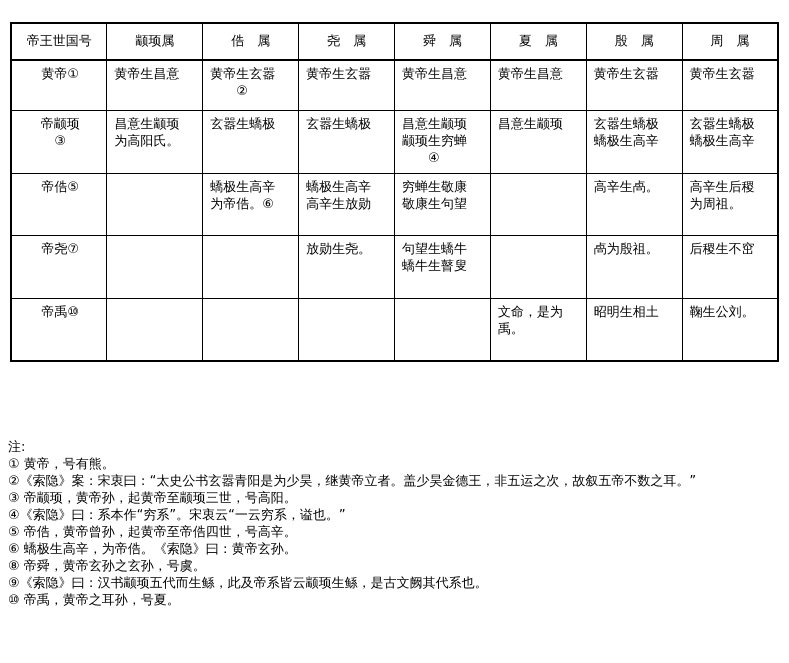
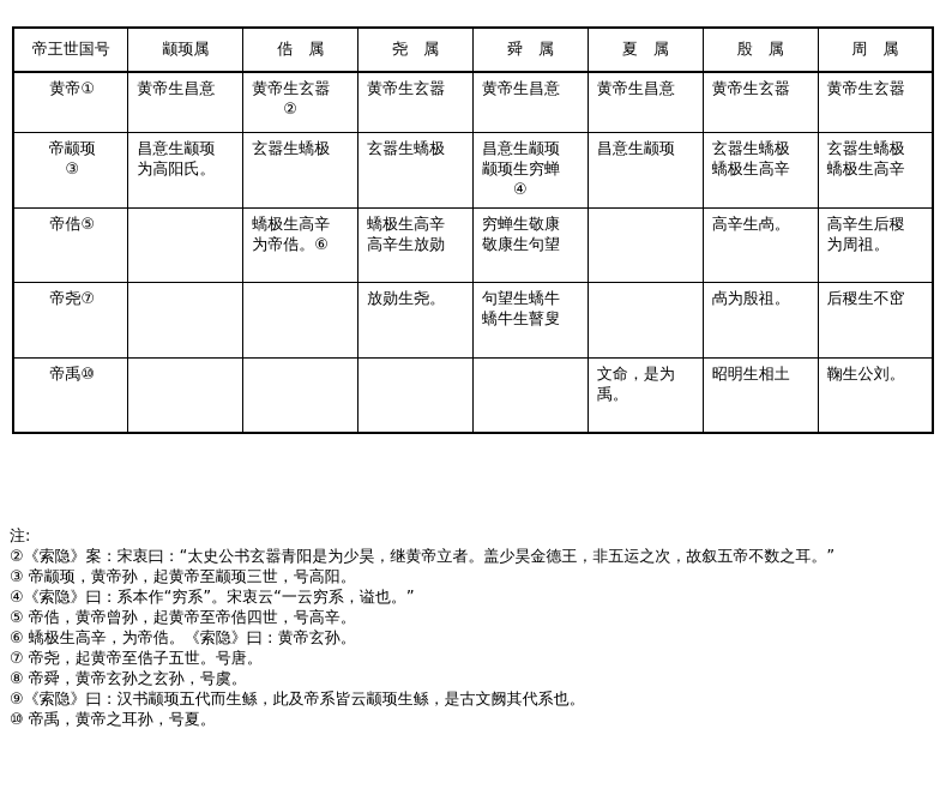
  帝王世国号	颛顼属	俈 属	尧 属	舜 属	夏 属	殷 属	周 属
  黄帝①	黄帝生昌意	黄帝生玄嚣 ②	黄帝生玄嚣	黄帝生昌意	黄帝生昌意	黄帝生玄嚣	黄帝生玄嚣
  帝颛顼 ③	昌意生颛顼 为高阳氏。	玄嚣生蟜极	玄嚣生蟜极	昌意生颛顼 颛顼生穷蝉 ④	昌意生颛顼	玄嚣生蟜极 蟜极生高辛	玄嚣生蟜极 蟜极生高辛
  帝俈⑤		蟜极生高辛 为帝俈。⑥	蟜极生高辛 高辛生放勋	穷蝉生敬康 敬康生句望		高辛生卨。	高辛生后稷 为周祖。
  帝尧⑦			放勋生尧。	句望生蟜牛 蟜牛生瞽叟		卨为殷祖。	后稷生不窋
  帝禹⑩					文命，是为 禹。	昭明生相土	鞠生公刘。
  注:
- ① 黄帝，号有熊。
  ②《索隐》案：宋衷曰：“太史公书玄嚣青阳是为少昊，继黄帝立者。盖少昊金德王，非五运之次，故叙五帝不数之耳。”
  ③ 帝颛顼，黄帝孙，起黄帝至颛顼三世，号高阳。
  ④《索隐》曰：系本作“穷系”。宋衷云“一云穷系，谥也。”
  ⑤ 帝俈，黄帝曾孙，起黄帝至帝俈四世，号高辛。
  ⑥ 蟜极生高辛，为帝俈。《索隐》曰：黄帝玄孙。
+ ⑦ 帝尧，起黄帝至俈子五世。号唐。
  ⑧ 帝舜，黄帝玄孙之玄孙，号虞。
  ⑨《索隐》曰：汉书颛顼五代而生鲧，此及帝系皆云颛顼生鲧，是古文阙其代系也。
  ⑩ 帝禹，黄帝之耳孙，号夏。
